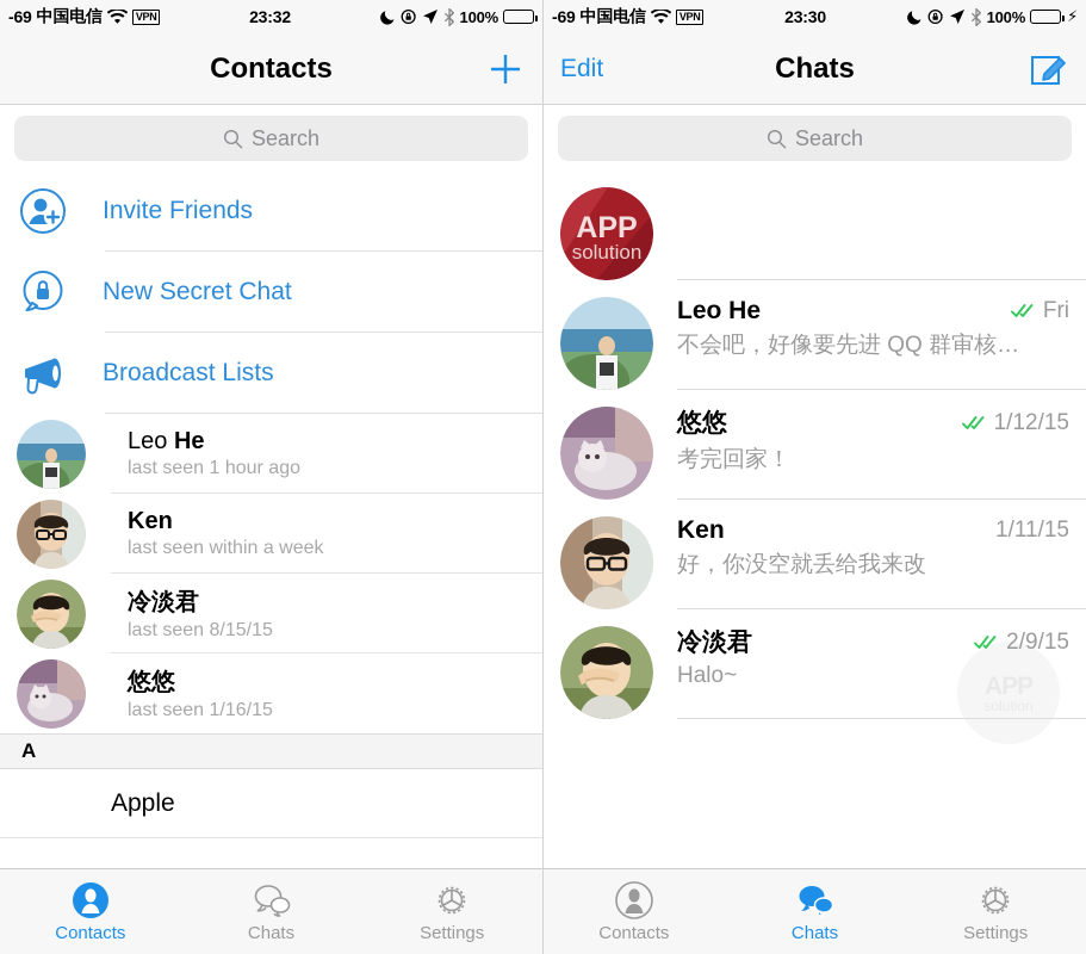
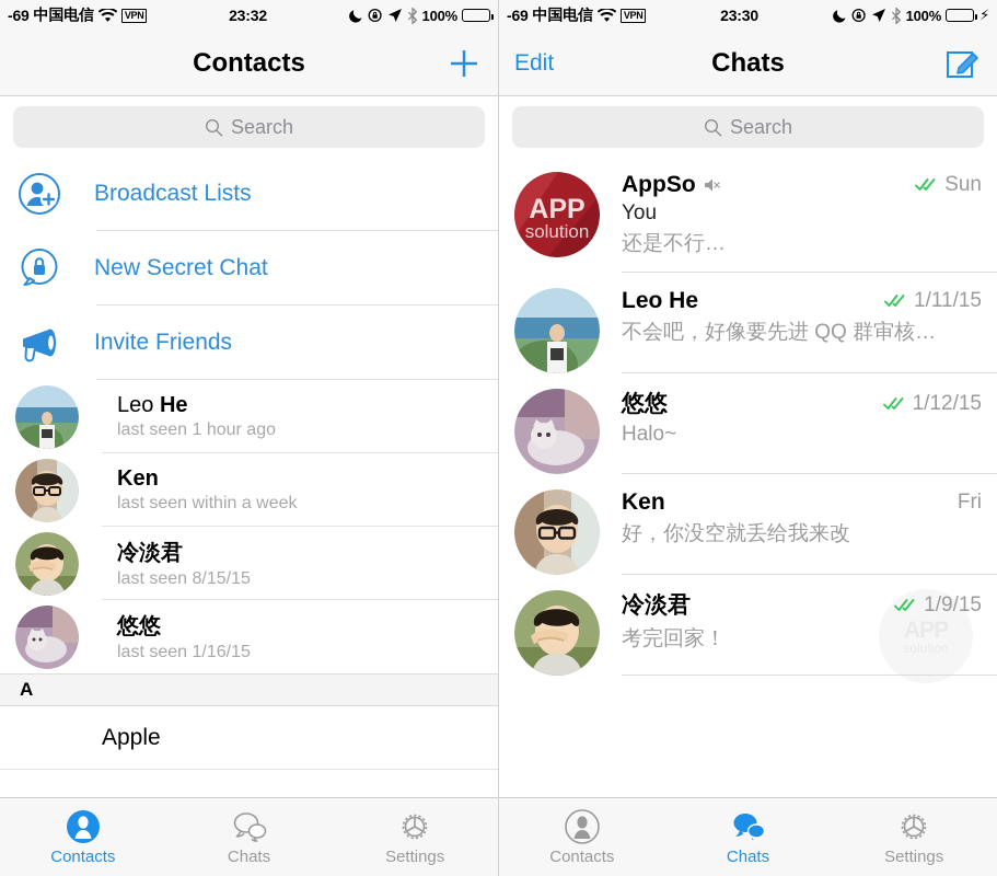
  -69
  中国电信
  VPN
  23:32
  100%
  Contacts
  Search
- Invite Friends
+ Broadcast Lists
  New Secret Chat
- Broadcast Lists
+ Invite Friends
  Leo He
  last seen 1 hour ago
  Ken
  last seen within a week
  冷淡君
  last seen 8/15/15
  悠悠
  last seen 1/16/15
  A
  Apple
  Contacts
  Chats
  Settings
  -69
  中国电信
  VPN
  23:30
  100%
  ⚡
  Edit
  Chats
  Search
  APP
  solution
+ AppSo
+ Sun
+ You
+ 还是不行…
  Leo He
- Fri
+ 1/11/15
  不会吧，好像要先进 QQ 群审核…
  悠悠
  1/12/15
- 考完回家！
+ Halo~
  Ken
- 1/11/15
+ Fri
  好，你没空就丢给我来改
  冷淡君
- 2/9/15
+ 1/9/15
- Halo~
+ 考完回家！
  Contacts
  Chats
  Settings
